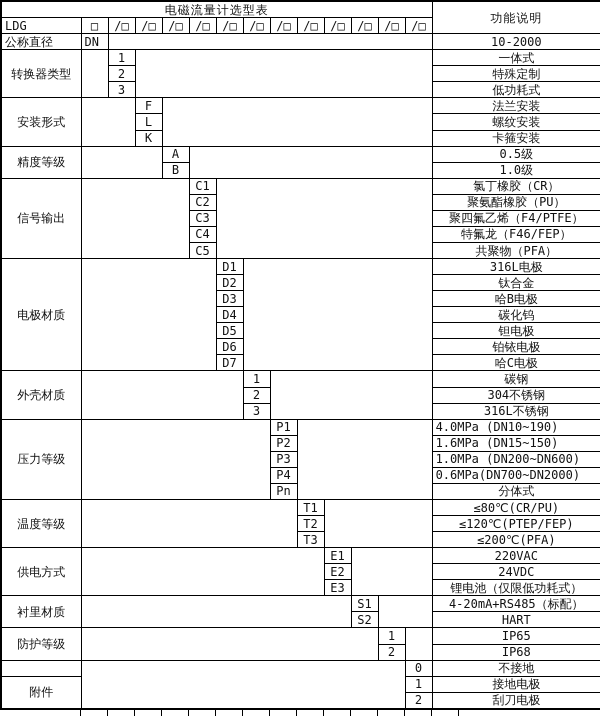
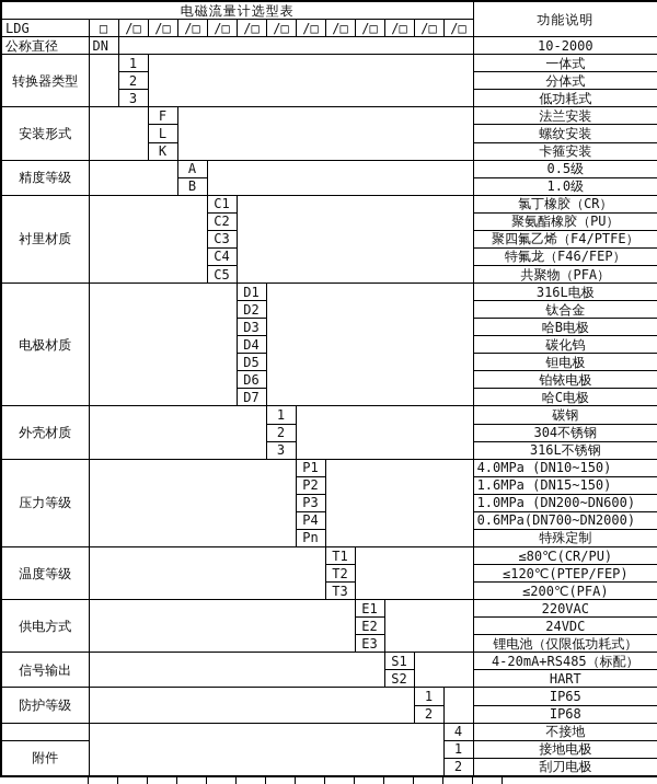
  电磁流量计选型表	功能说明
  LDG	□	/□	/□	/□	/□	/□	/□	/□	/□	/□	/□	/□	/□
  公称直径	DN		10-2000
  转换器类型		1		一体式
- 2	特殊定制
+ 2	分体式
  3	低功耗式
  安装形式		F		法兰安装
  L	螺纹安装
  K	卡箍安装
  精度等级		A		0.5级
  B	1.0级
- 信号输出		C1		氯丁橡胶（CR）
+ 衬里材质		C1		氯丁橡胶（CR）
  C2	聚氨酯橡胶（PU）
  C3	聚四氟乙烯（F4/PTFE）
  C4	特氟龙（F46/FEP）
  C5	共聚物（PFA）
  电极材质		D1		316L电极
  D2	钛合金
  D3	哈B电极
  D4	碳化钨
  D5	钽电极
  D6	铂铱电极
  D7	哈C电极
  外壳材质		1		碳钢
  2	304不锈钢
  3	316L不锈钢
- 压力等级		P1		4.0MPa (DN10~190)
+ 压力等级		P1		4.0MPa (DN10~150)
  P2	1.6MPa (DN15~150)
  P3	1.0MPa (DN200~DN600)
  P4	0.6MPa(DN700~DN2000)
- Pn	分体式
+ Pn	特殊定制
  温度等级		T1		≤80℃(CR/PU)
  T2	≤120℃(PTEP/FEP)
  T3	≤200℃(PFA)
  供电方式		E1		220VAC
  E2	24VDC
  E3	锂电池（仅限低功耗式）
- 衬里材质		S1		4-20mA+RS485（标配）
+ 信号输出		S1		4-20mA+RS485（标配）
  S2	HART
  防护等级		1		IP65
  2	IP68
- 		0	不接地
+ 		4	不接地
  附件	1	接地电极
  2	刮刀电极
